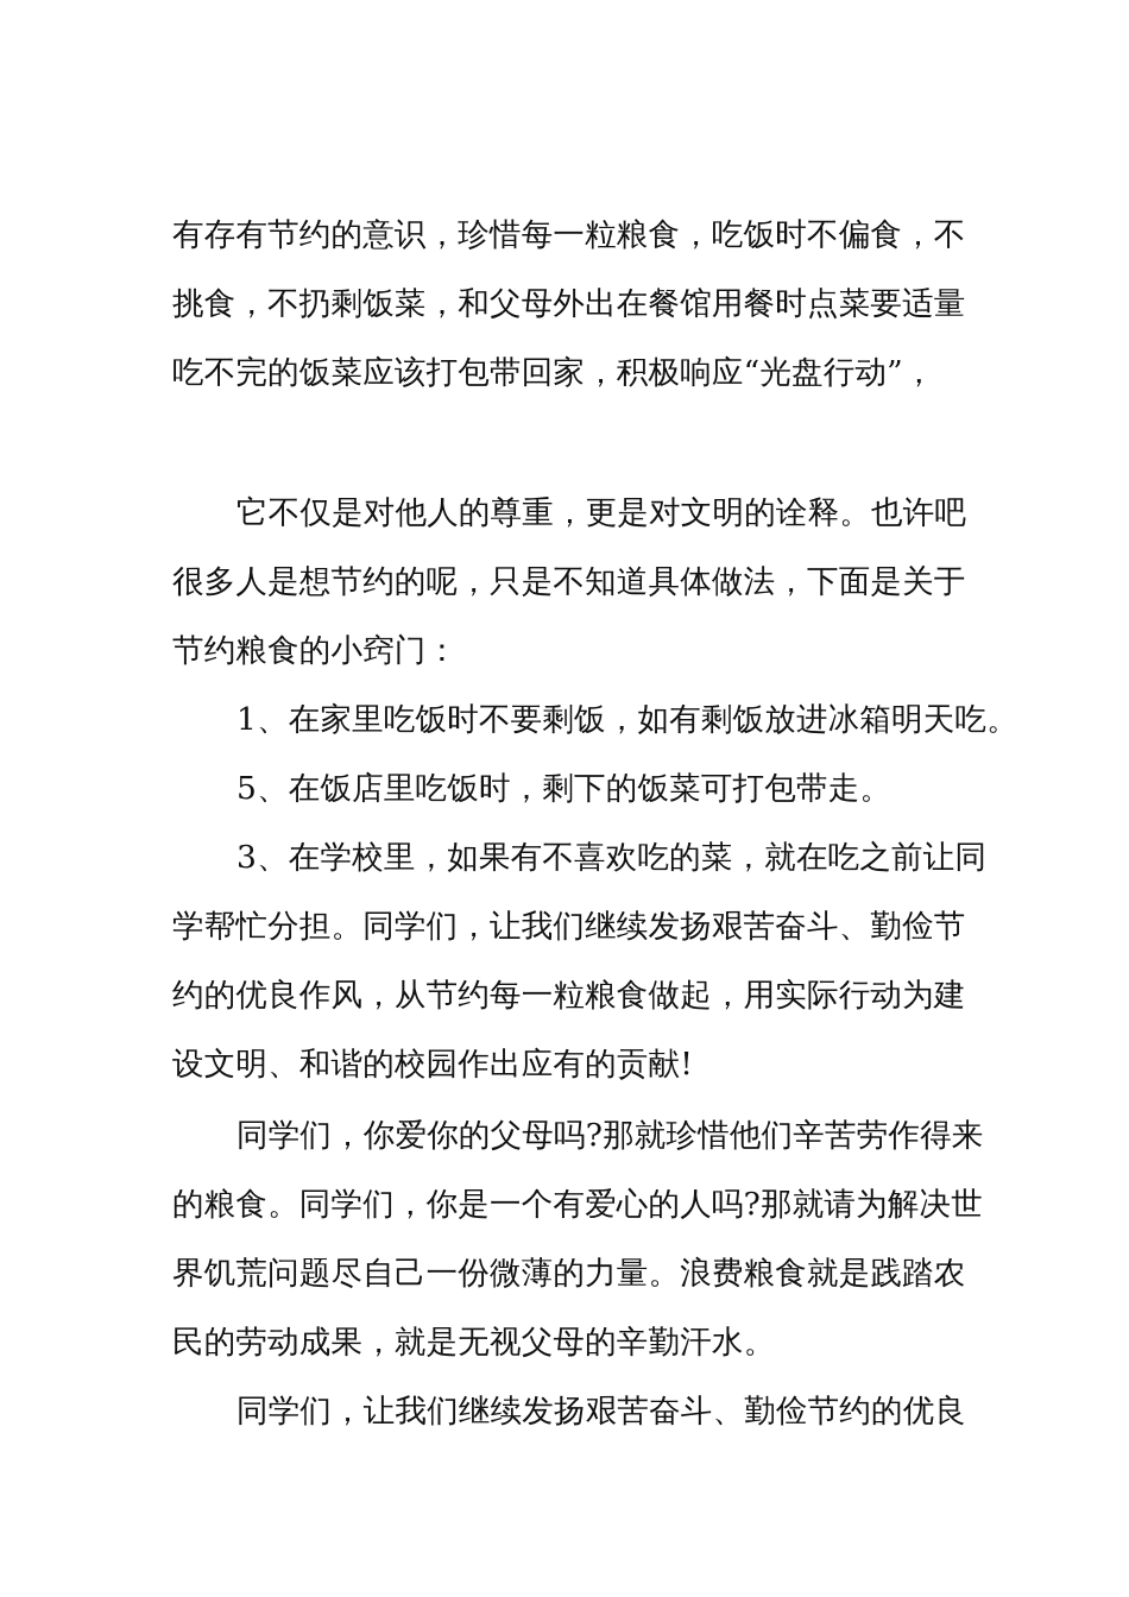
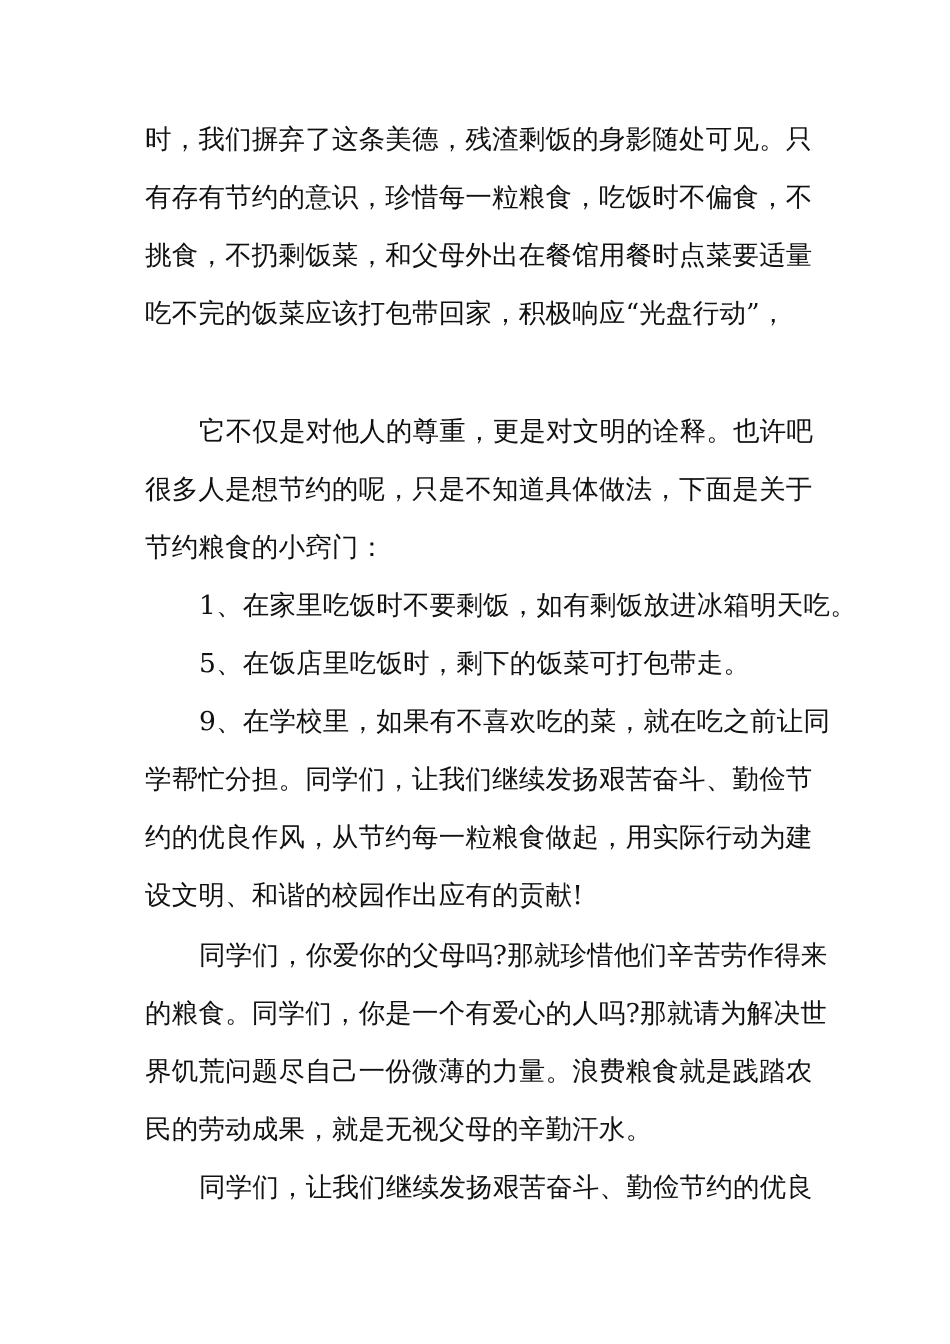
+ 时，我们摒弃了这条美德，残渣剩饭的身影随处可见。只
  有存有节约的意识，珍惜每一粒粮食，吃饭时不偏食，不
  挑食，不扔剩饭菜，和父母外出在餐馆用餐时点菜要适量
  吃不完的饭菜应该打包带回家，积极响应“光盘行动”，
  它不仅是对他人的尊重，更是对文明的诠释。也许吧
  很多人是想节约的呢，只是不知道具体做法，下面是关于
  节约粮食的小窍门：
  1、在家里吃饭时不要剩饭，如有剩饭放进冰箱明天吃。
  5、在饭店里吃饭时，剩下的饭菜可打包带走。
- 3、在学校里，如果有不喜欢吃的菜，就在吃之前让同
+ 9、在学校里，如果有不喜欢吃的菜，就在吃之前让同
  学帮忙分担。同学们，让我们继续发扬艰苦奋斗、勤俭节
  约的优良作风，从节约每一粒粮食做起，用实际行动为建
  设文明、和谐的校园作出应有的贡献!
  同学们，你爱你的父母吗?那就珍惜他们辛苦劳作得来
  的粮食。同学们，你是一个有爱心的人吗?那就请为解决世
  界饥荒问题尽自己一份微薄的力量。浪费粮食就是践踏农
  民的劳动成果，就是无视父母的辛勤汗水。
  同学们，让我们继续发扬艰苦奋斗、勤俭节约的优良
